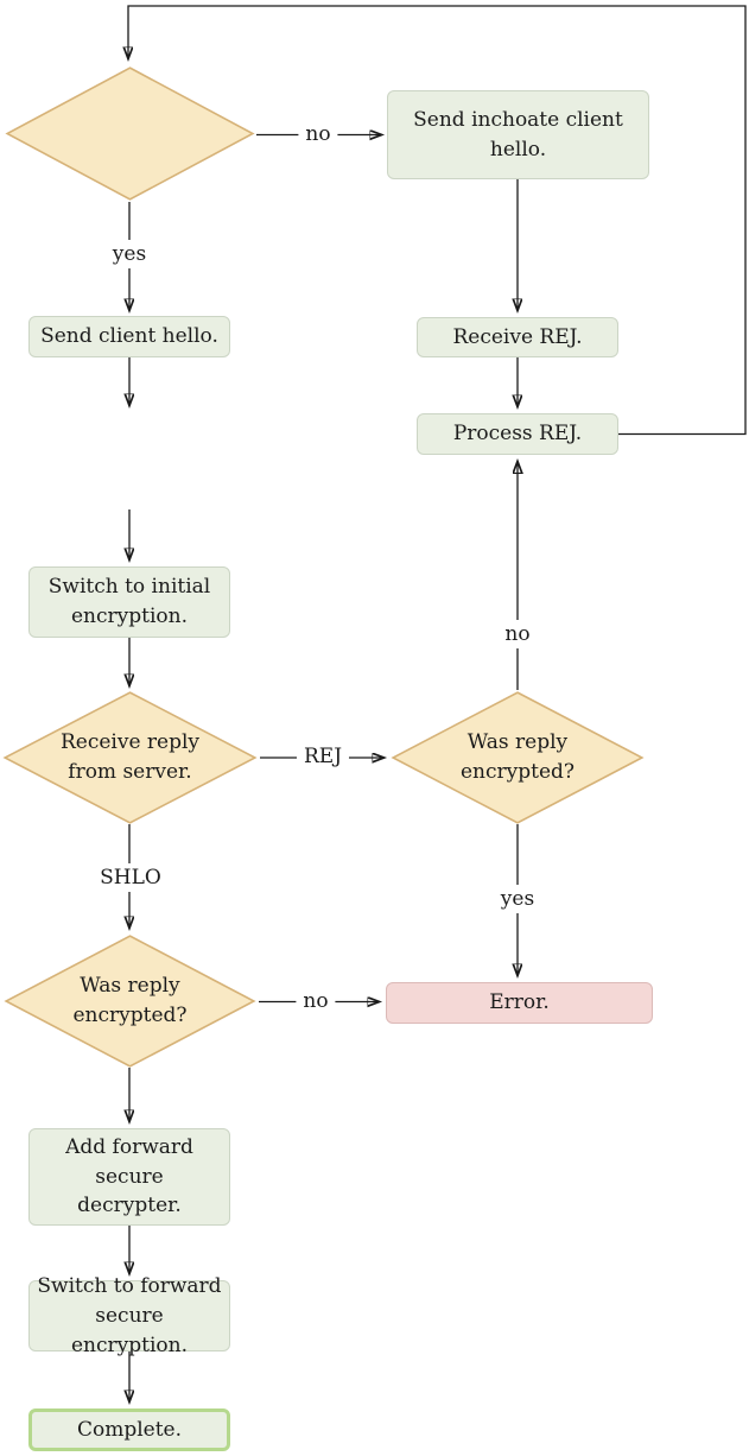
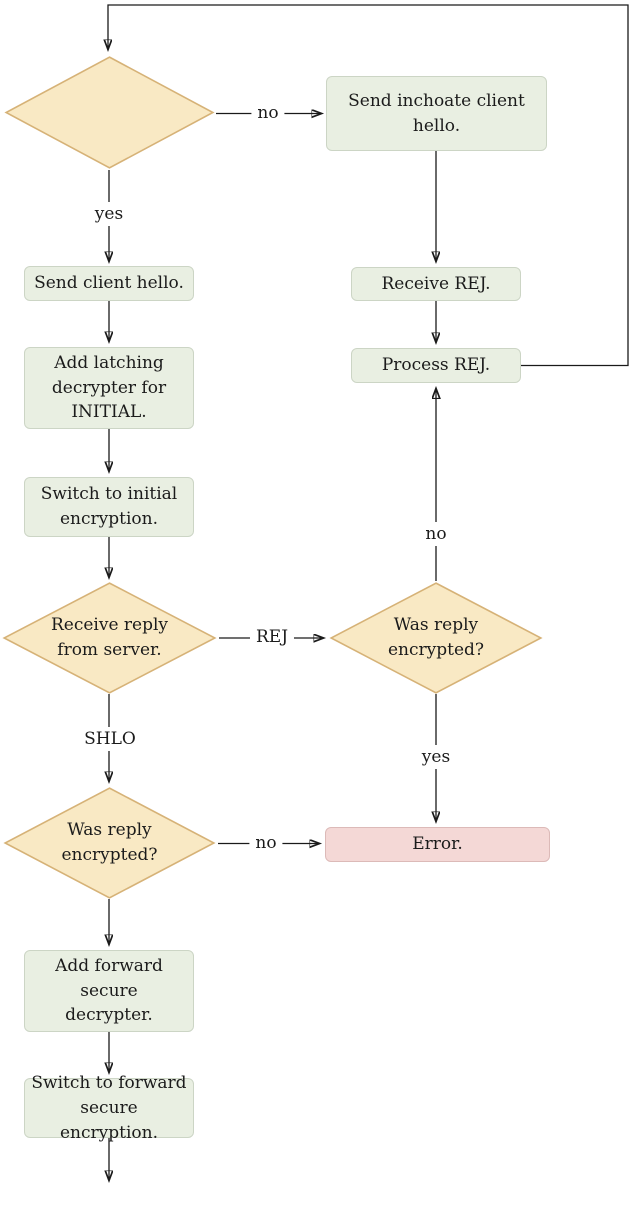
  Receive reply
  from server.
  Was reply
  encrypted?
  Was reply
  encrypted?
  Send inchoate client
  hello.
  Send client hello.
+ Add latching
+ decrypter for
+ INITIAL.
  Switch to initial
  encryption.
  Receive REJ.
  Process REJ.
  Error.
  Add forward
  secure
  decrypter.
  Switch to forward
  secure encryption.
- Complete.
  yes
  no
  REJ
  SHLO
  no
  yes
  no
